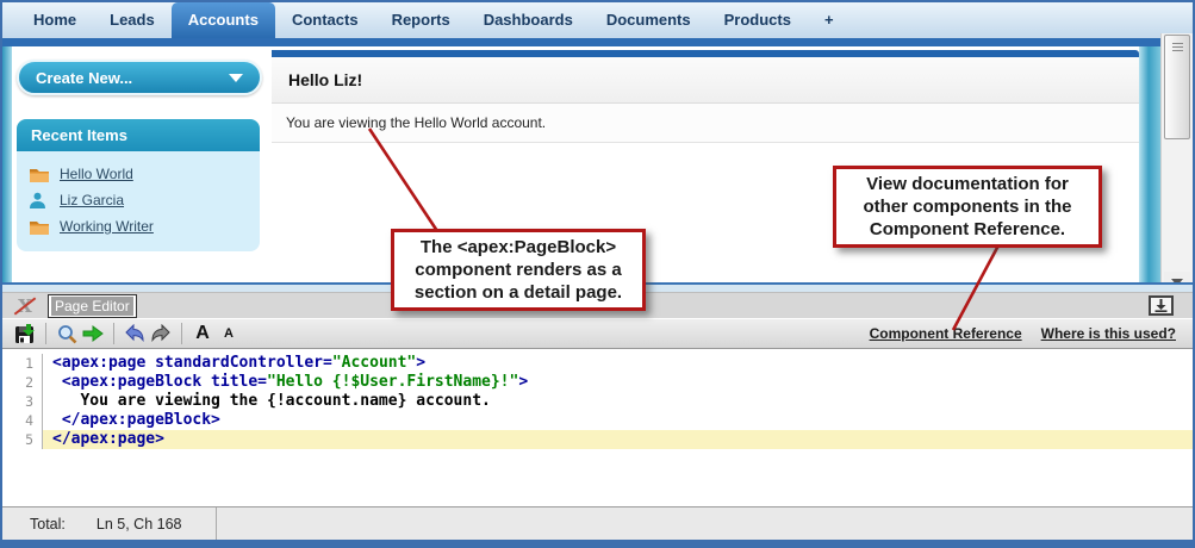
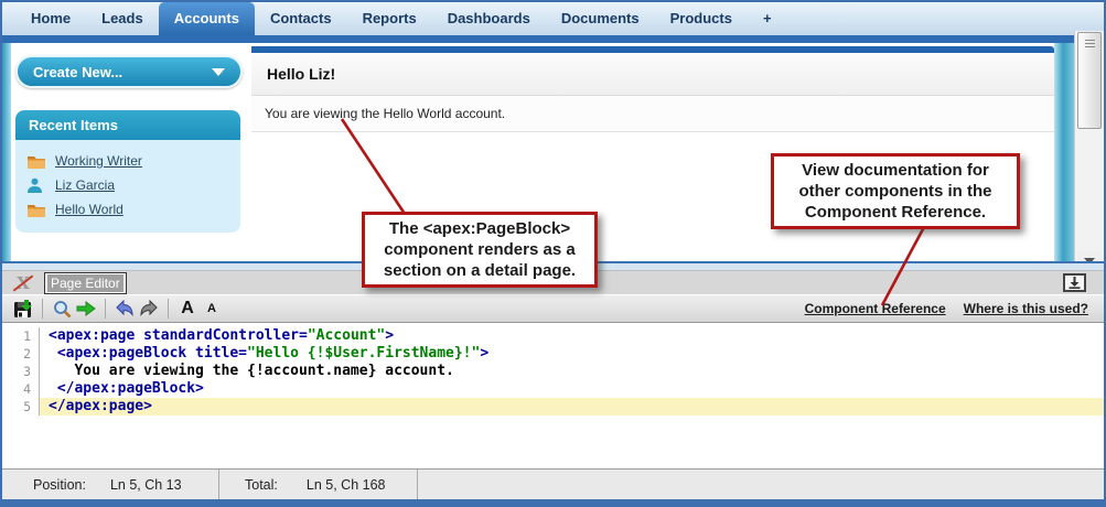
  Home
  Leads
  Accounts
  Contacts
  Reports
  Dashboards
  Documents
  Products
  +
  Create New...
  Recent Items
- Hello World
+ Working Writer
  Liz Garcia
- Working Writer
+ Hello World
  Hello Liz!
  You are viewing the Hello World account.
  X
  Page Editor
  A
  A
  Component Reference
  Where is this used?
  1
  <apex:page standardController="Account">
  2
  <apex:pageBlock title="Hello {!$User.FirstName}!">
  3
  You are viewing the {!account.name} account.
  4
  </apex:pageBlock>
  5
  </apex:page>
+ Position:
+ Ln 5, Ch 13
  Total:
  Ln 5, Ch 168
  The <apex:PageBlock>
  component renders as a
  section on a detail page.
  View documentation for
  other components in the
  Component Reference.
